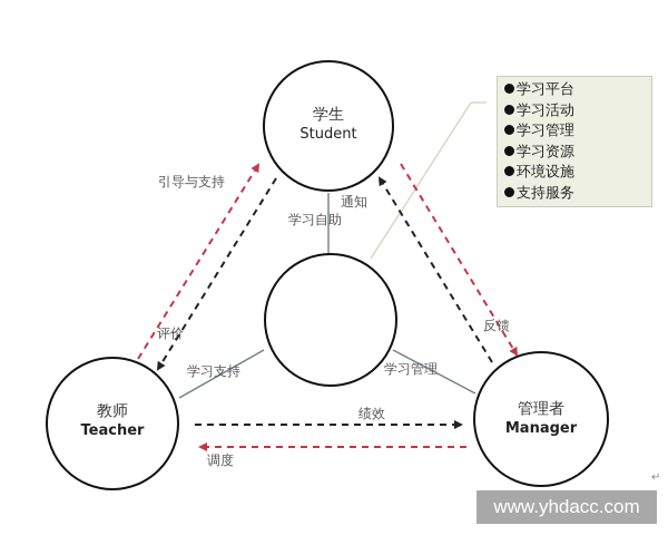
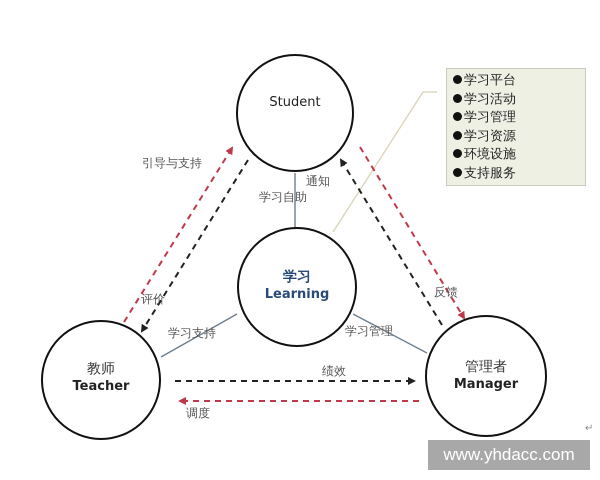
- 学生
  Student
+ 学习
+ Learning
  教师
  Teacher
  管理者
  Manager
  引导与支持
  评价
  通知
  学习自助
  学习支持
  学习管理
  反馈
  绩效
  调度
  学习平台
  学习活动
  学习管理
  学习资源
  环境设施
  支持服务
  www.yhdacc.com
  ↵
